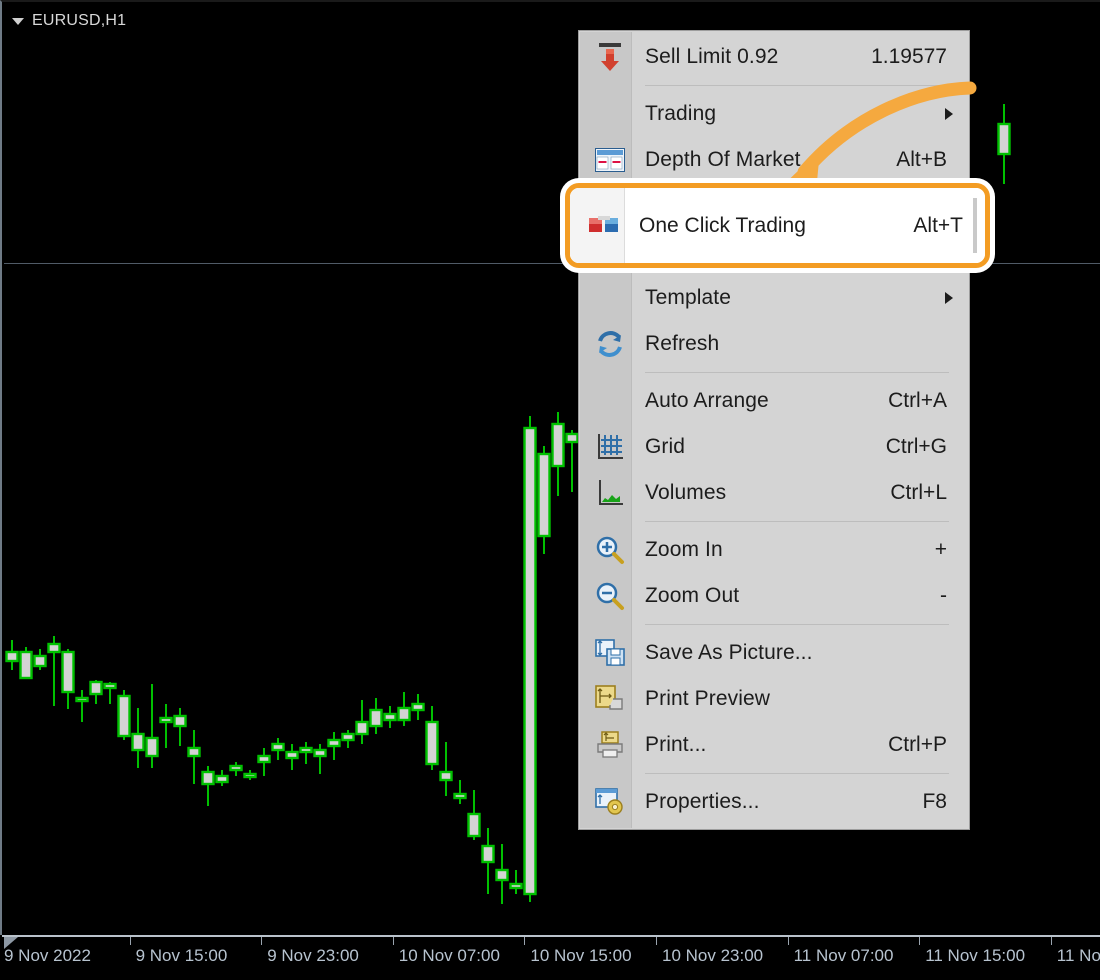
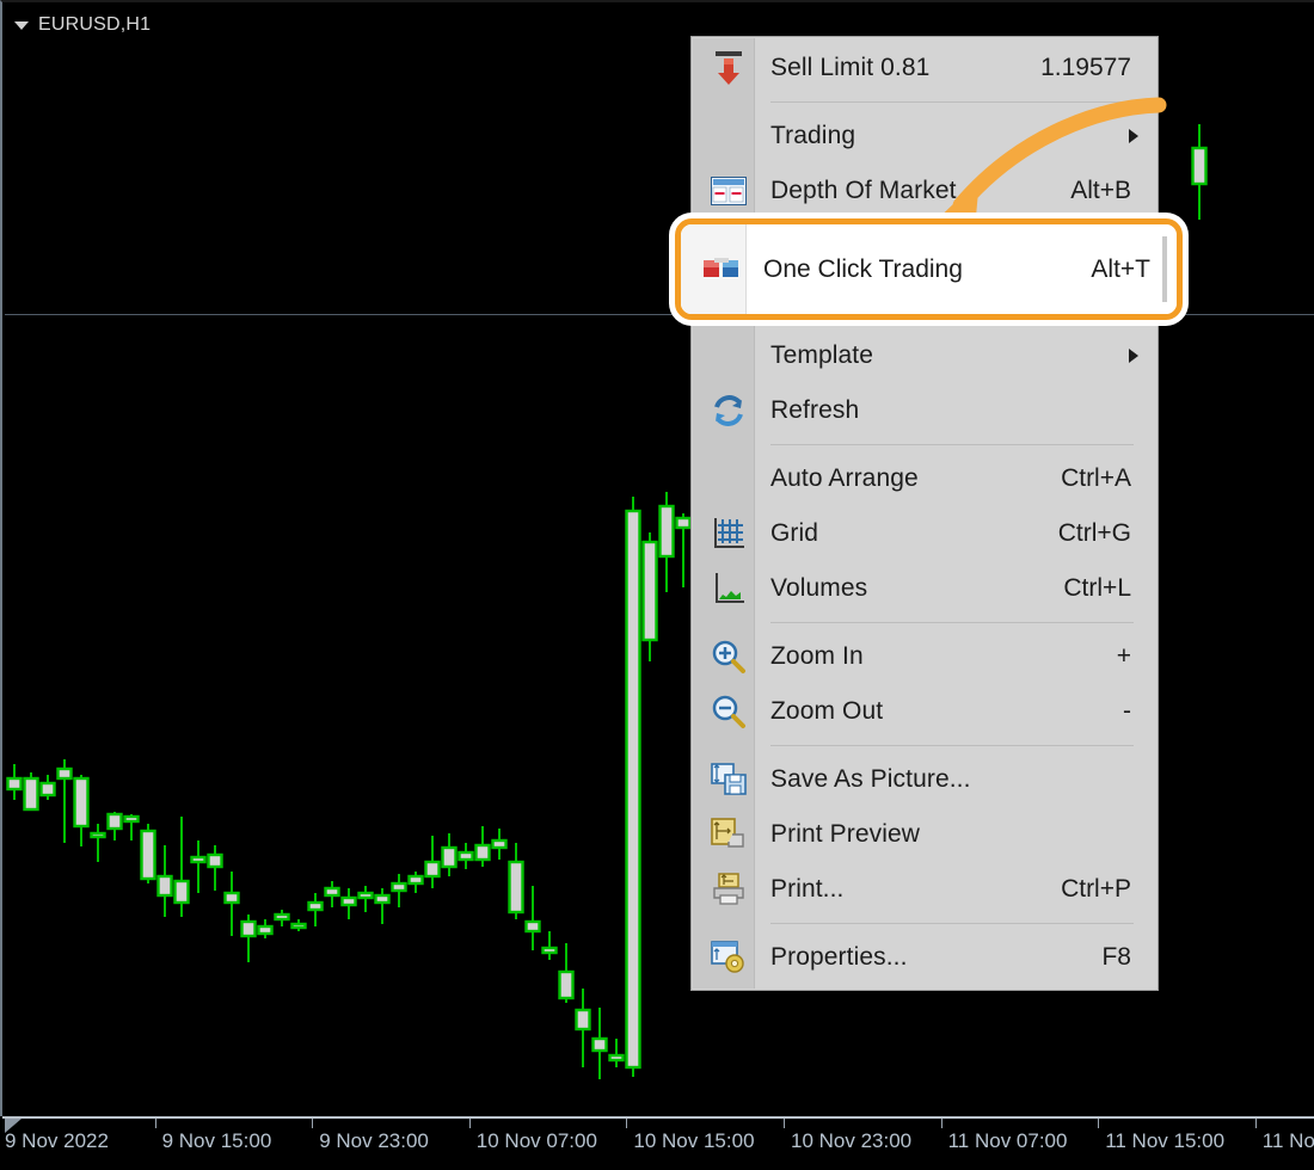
  EURUSD,H1
  9 Nov 2022
  9 Nov 15:00
  9 Nov 23:00
  10 Nov 07:00
  10 Nov 15:00
  10 Nov 23:00
  11 Nov 07:00
  11 Nov 15:00
- Sell Limit 0.92
+ Sell Limit 0.81
  1.19577
  Trading
  Depth Of Market
  Alt+B
  Template
  Refresh
  Auto Arrange
  Ctrl+A
  Grid
  Ctrl+G
  Volumes
  Ctrl+L
  Zoom In
  +
  Zoom Out
  -
  Save As Picture...
  Print Preview
  Print...
  Ctrl+P
  Properties...
  F8
  One Click Trading
  Alt+T
